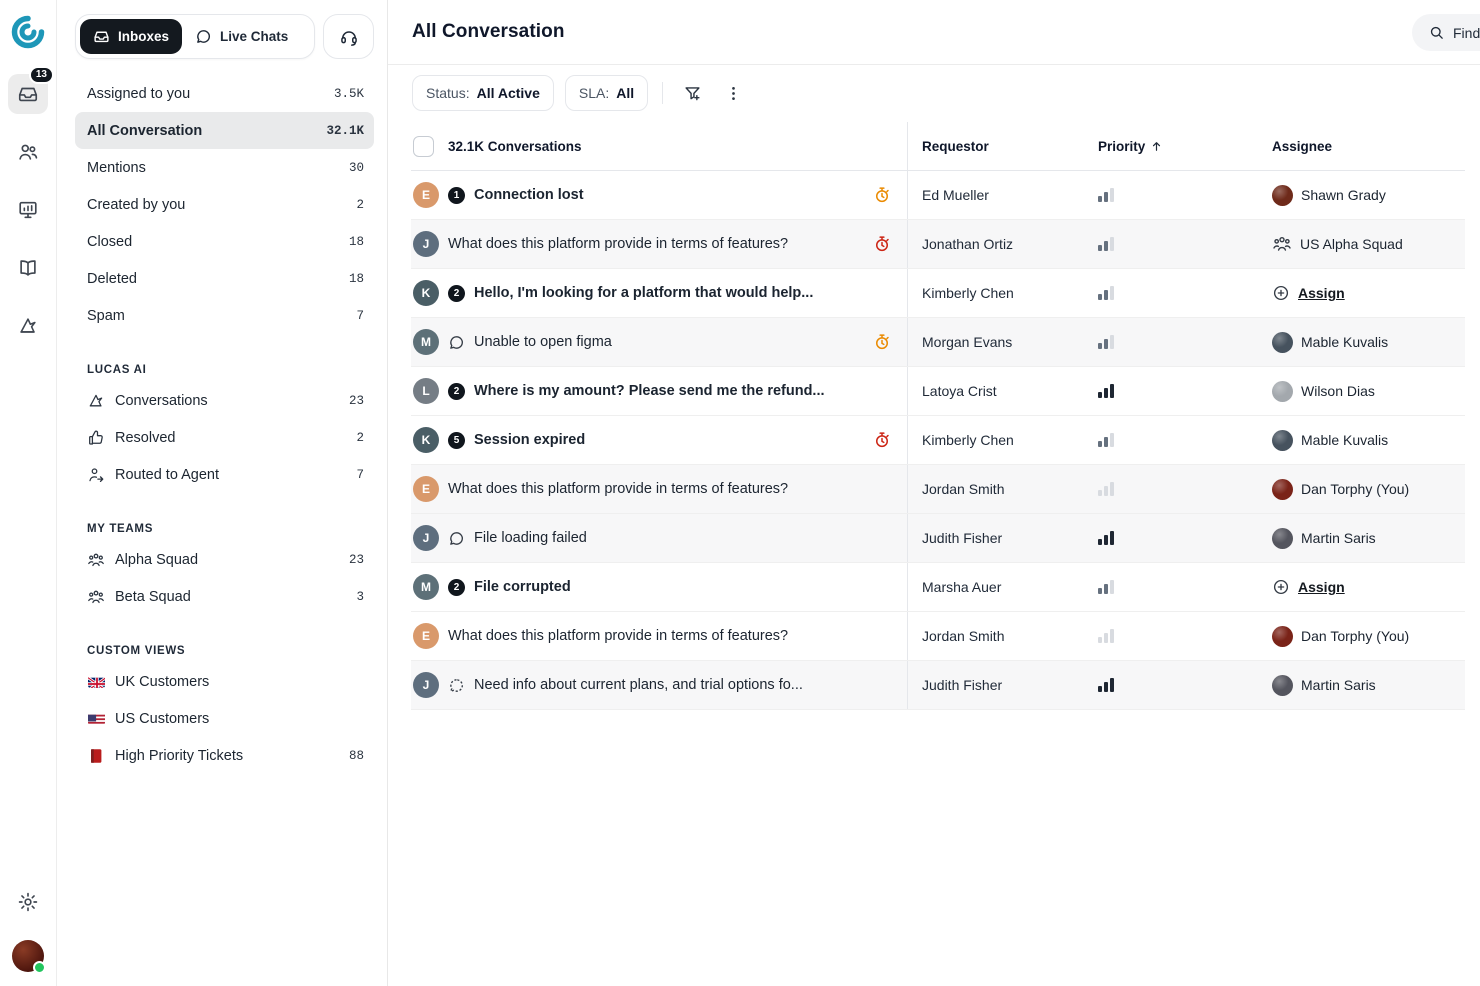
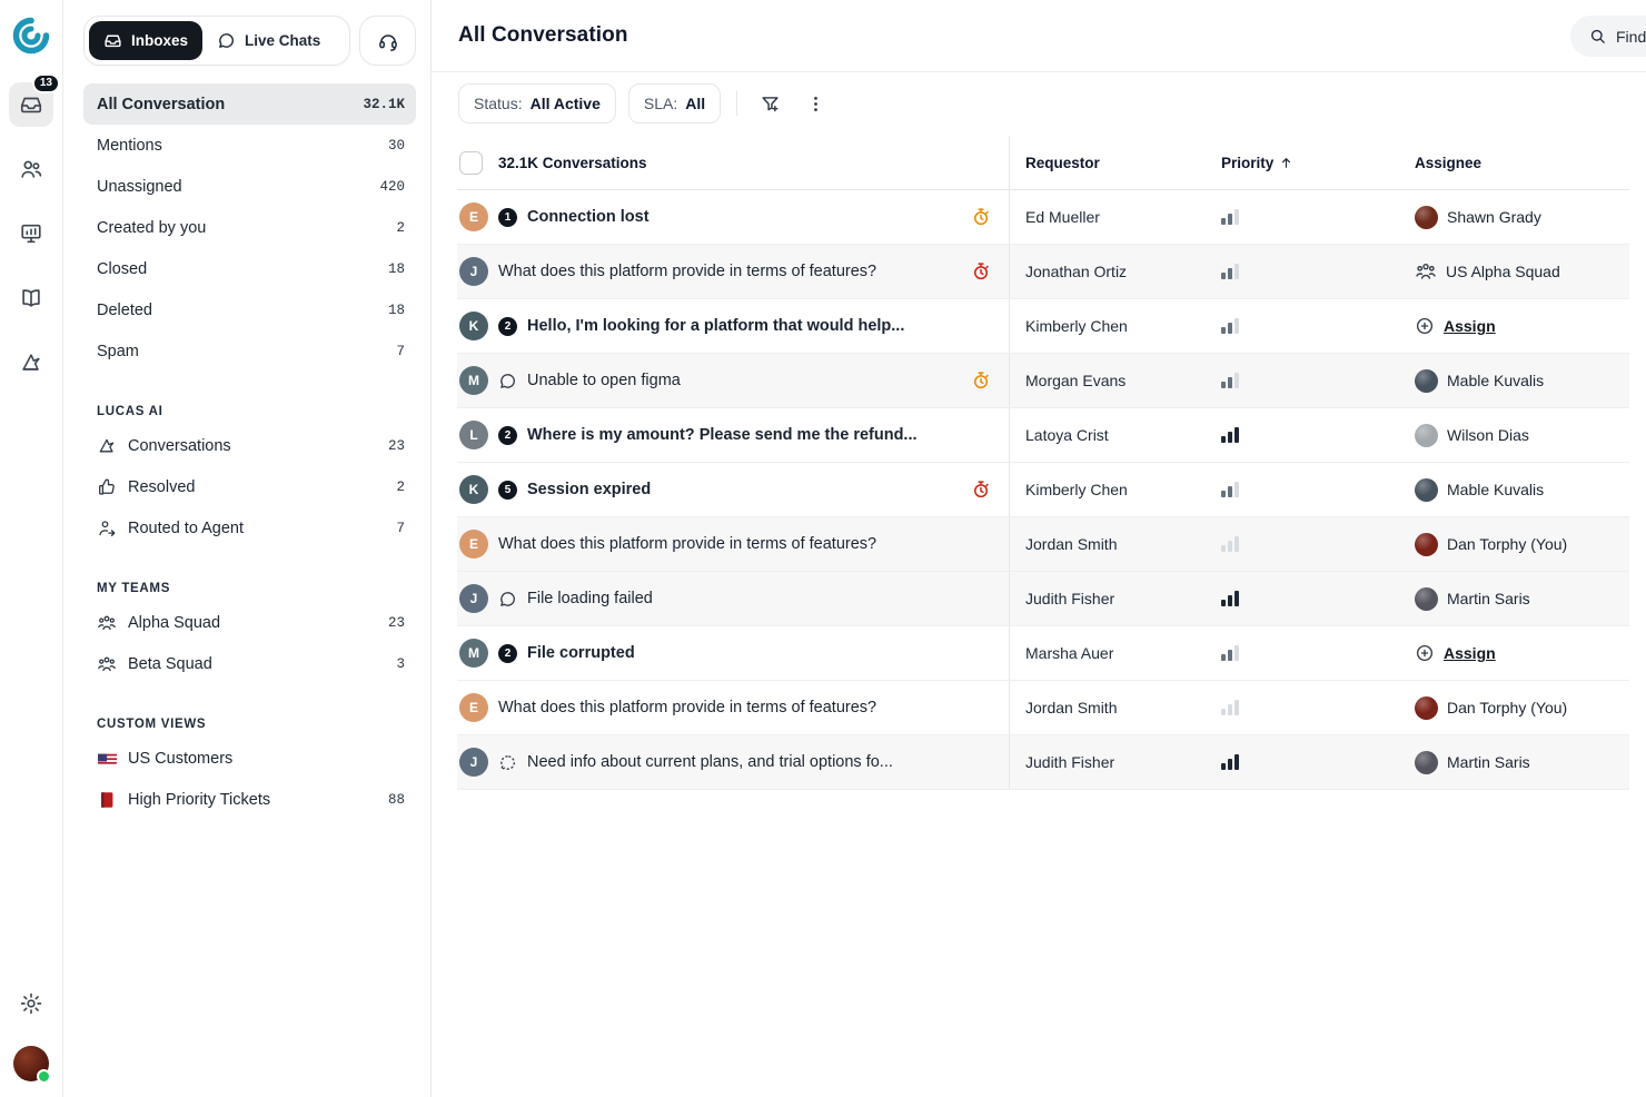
  13
  Inboxes
  Live Chats
- Assigned to you
- 3.5K
  All Conversation
  32.1K
  Mentions
  30
+ Unassigned
+ 420
  Created by you
  2
  Closed
  18
  Deleted
  18
  Spam
  7
  LUCAS AI
  Conversations
  23
  Resolved
  2
  Routed to Agent
  7
  MY TEAMS
  Alpha Squad
  23
  Beta Squad
  3
  CUSTOM VIEWS
- UK Customers
  US Customers
  High Priority Tickets
  88
  All Conversation
  Find
  Status:
  All Active
  SLA:
  All
  32.1K Conversations
  Requestor
  Priority
  Assignee
  E
  1
  Connection lost
  Ed Mueller
  Shawn Grady
  J
  What does this platform provide in terms of features?
  Jonathan Ortiz
  US Alpha Squad
  K
  2
  Hello, I'm looking for a platform that would help...
  Kimberly Chen
  Assign
  M
  Unable to open figma
  Morgan Evans
  Mable Kuvalis
  L
  2
  Where is my amount? Please send me the refund...
  Latoya Crist
  Wilson Dias
  K
  5
  Session expired
  Kimberly Chen
  Mable Kuvalis
  E
  What does this platform provide in terms of features?
  Jordan Smith
  Dan Torphy (You)
  J
  File loading failed
  Judith Fisher
  Martin Saris
  M
  2
  File corrupted
  Marsha Auer
  Assign
  E
  What does this platform provide in terms of features?
  Jordan Smith
  Dan Torphy (You)
  J
  Need info about current plans, and trial options fo...
  Judith Fisher
  Martin Saris
